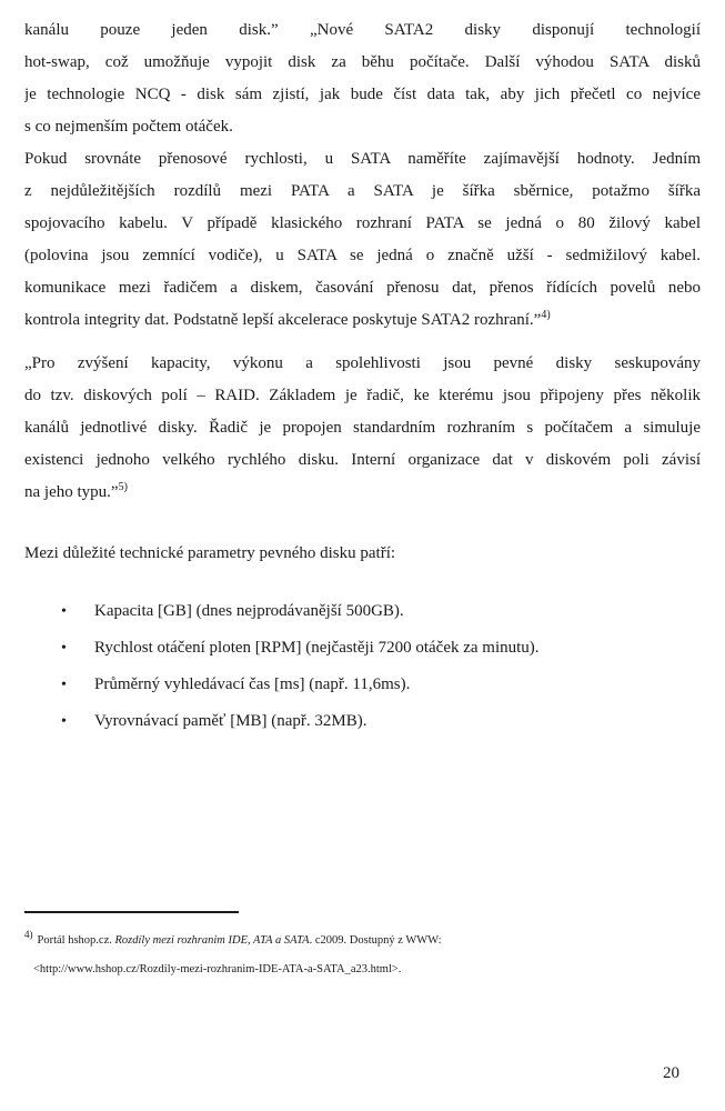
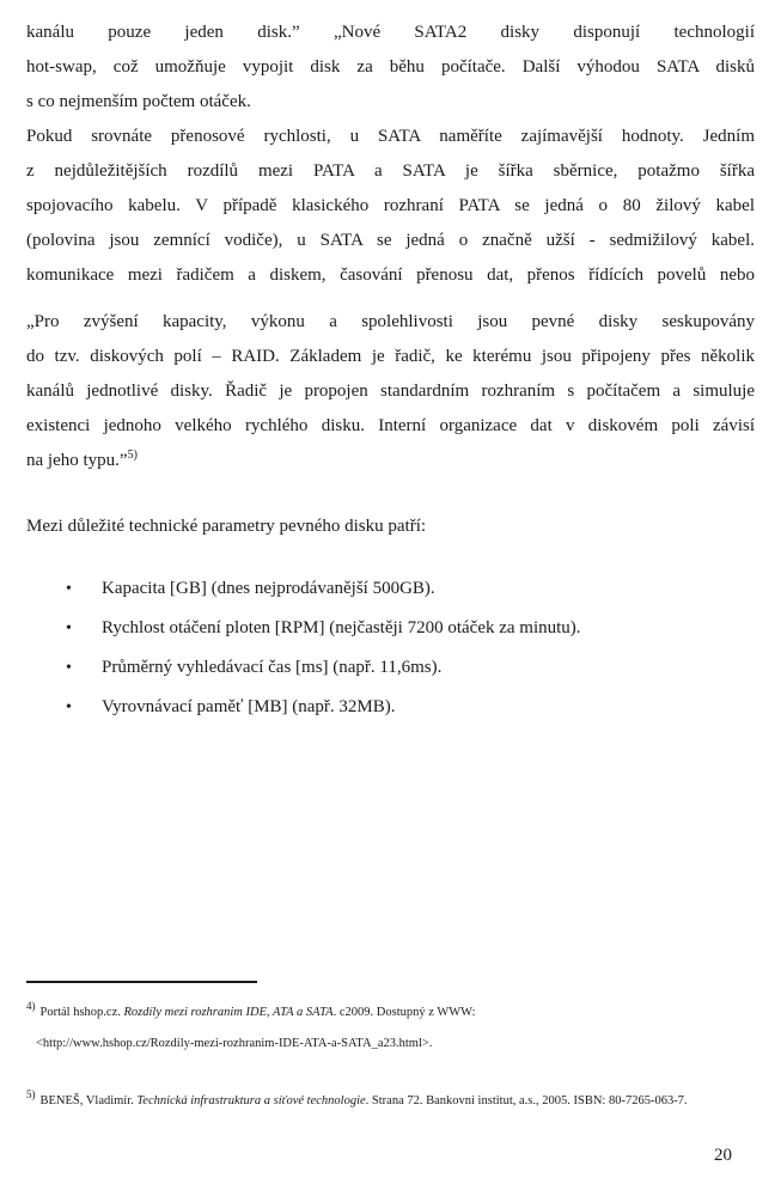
  kanálu pouze jeden disk.” „Nové SATA2 disky disponují technologií
  hot-swap, což umožňuje vypojit disk za běhu počítače. Další výhodou SATA disků
- je technologie NCQ - disk sám zjistí, jak bude číst data tak, aby jich přečetl co nejvíce
  s co nejmenším počtem otáček.
  Pokud srovnáte přenosové rychlosti, u SATA naměříte zajímavější hodnoty. Jedním
  z nejdůležitějších rozdílů mezi PATA a SATA je šířka sběrnice, potažmo šířka
  spojovacího kabelu. V případě klasického rozhraní PATA se jedná o 80 žilový kabel
  (polovina jsou zemnící vodiče), u SATA se jedná o značně užší - sedmižilový kabel.
  komunikace mezi řadičem a diskem, časování přenosu dat, přenos řídících povelů nebo
- kontrola integrity dat. Podstatně lepší akcelerace poskytuje SATA2 rozhraní.”4)
  „Pro zvýšení kapacity, výkonu a spolehlivosti jsou pevné disky seskupovány
  do tzv. diskových polí – RAID. Základem je řadič, ke kterému jsou připojeny přes několik
  kanálů jednotlivé disky. Řadič je propojen standardním rozhraním s počítačem a simuluje
  existenci jednoho velkého rychlého disku. Interní organizace dat v diskovém poli závisí
  na jeho typu.”5)
  Mezi důležité technické parametry pevného disku patří:
  •
  Kapacita [GB] (dnes nejprodávanější 500GB).
  •
  Rychlost otáčení ploten [RPM] (nejčastěji 7200 otáček za minutu).
  •
  Průměrný vyhledávací čas [ms] (např. 11,6ms).
  •
  Vyrovnávací paměť [MB] (např. 32MB).
  4)Portál hshop.cz. Rozdíly mezi rozhranim IDE, ATA a SATA. c2009. Dostupný z WWW:
  <http://www.hshop.cz/Rozdily-mezi-rozhranim-IDE-ATA-a-SATA_a23.html>.
+ 5)BENEŠ, Vladimír. Technická infrastruktura a síťové technologie. Strana 72. Bankovní institut, a.s., 2005. ISBN: 80-7265-063-7.
  20
